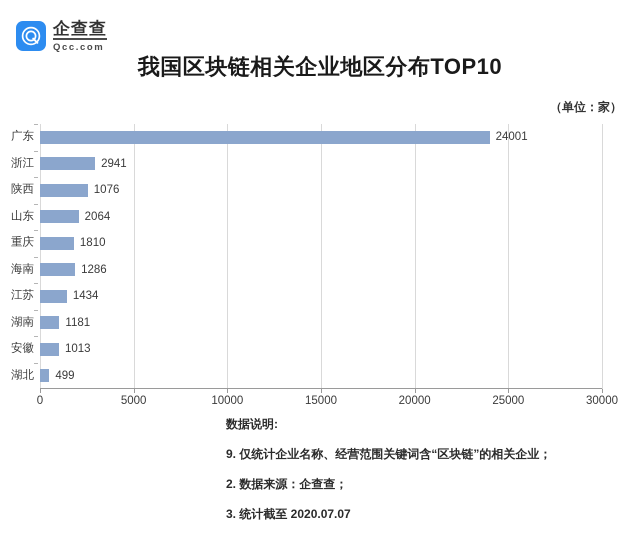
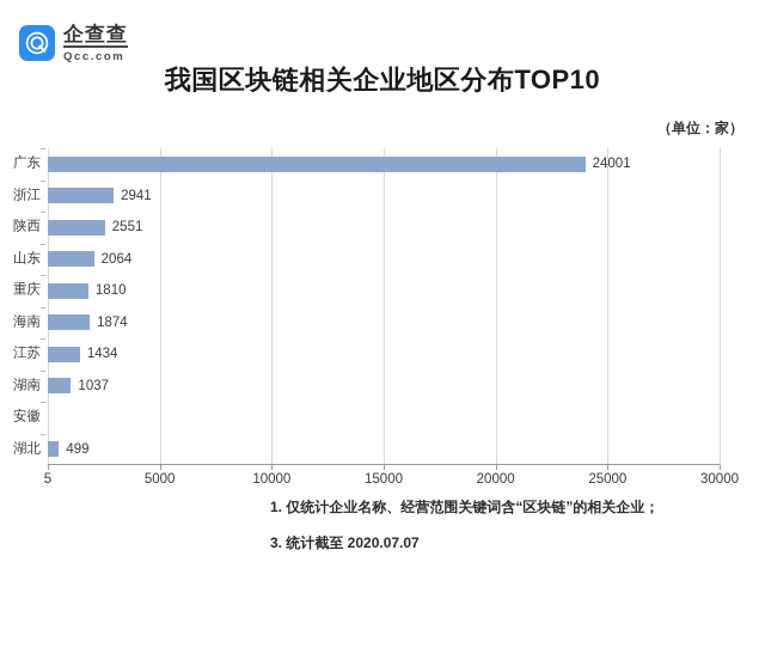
  企查查
  Qcc.com
  我国区块链相关企业地区分布TOP10
  （单位：家）
  广东
  浙江
  陕西
  山东
  重庆
  海南
  江苏
  湖南
  安徽
  湖北
  24001
  2941
- 1076
+ 2551
  2064
  1810
- 1286
+ 1874
  1434
- 1181
+ 1037
- 1013
  499
- 0
+ 5
  5000
  10000
  15000
  20000
  25000
  30000
- 数据说明:
- 9. 仅统计企业名称、经营范围关键词含“区块链”的相关企业；
+ 1. 仅统计企业名称、经营范围关键词含“区块链”的相关企业；
- 2. 数据来源：企查查；
  3. 统计截至 2020.07.07
